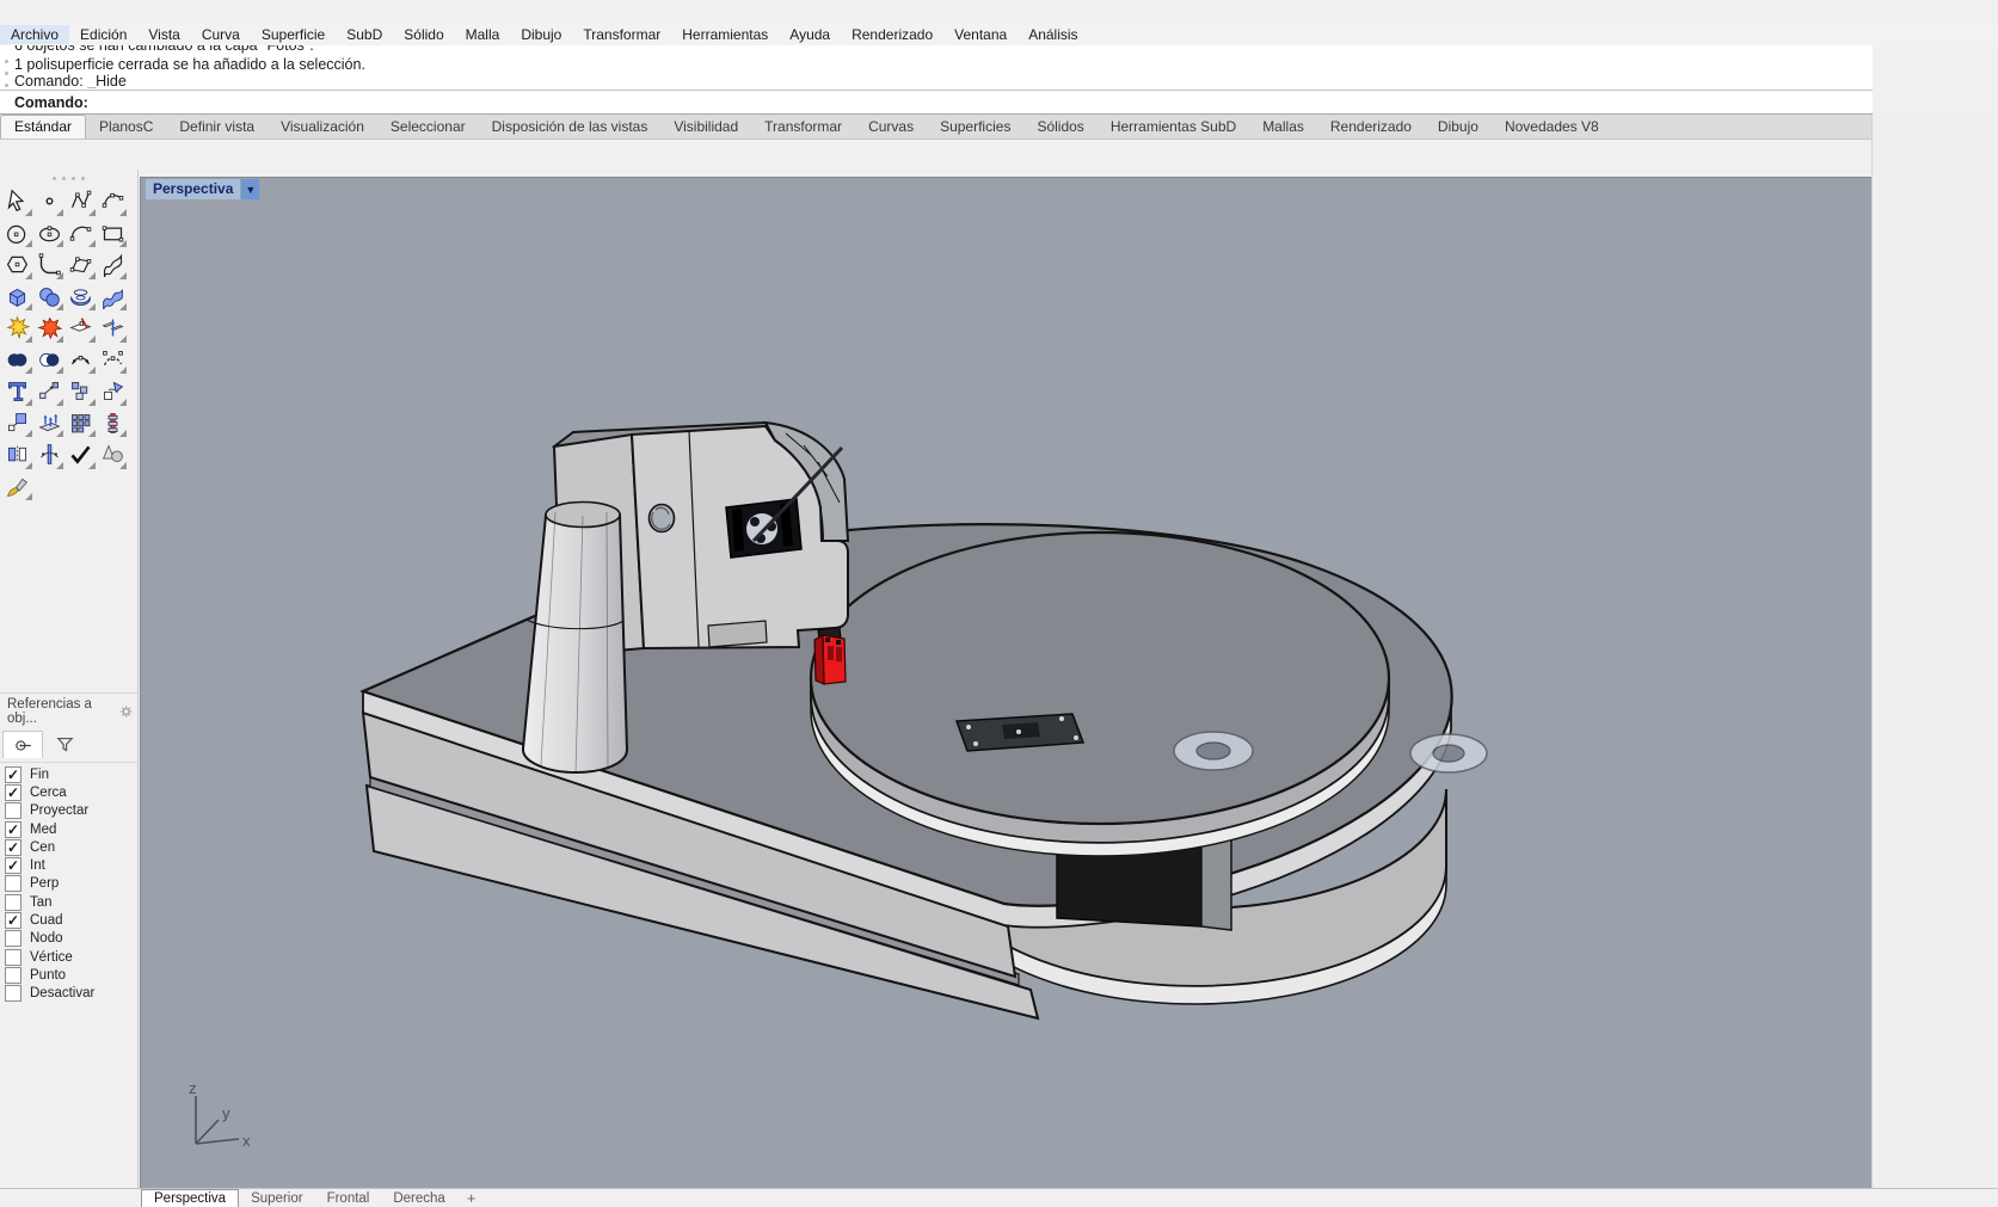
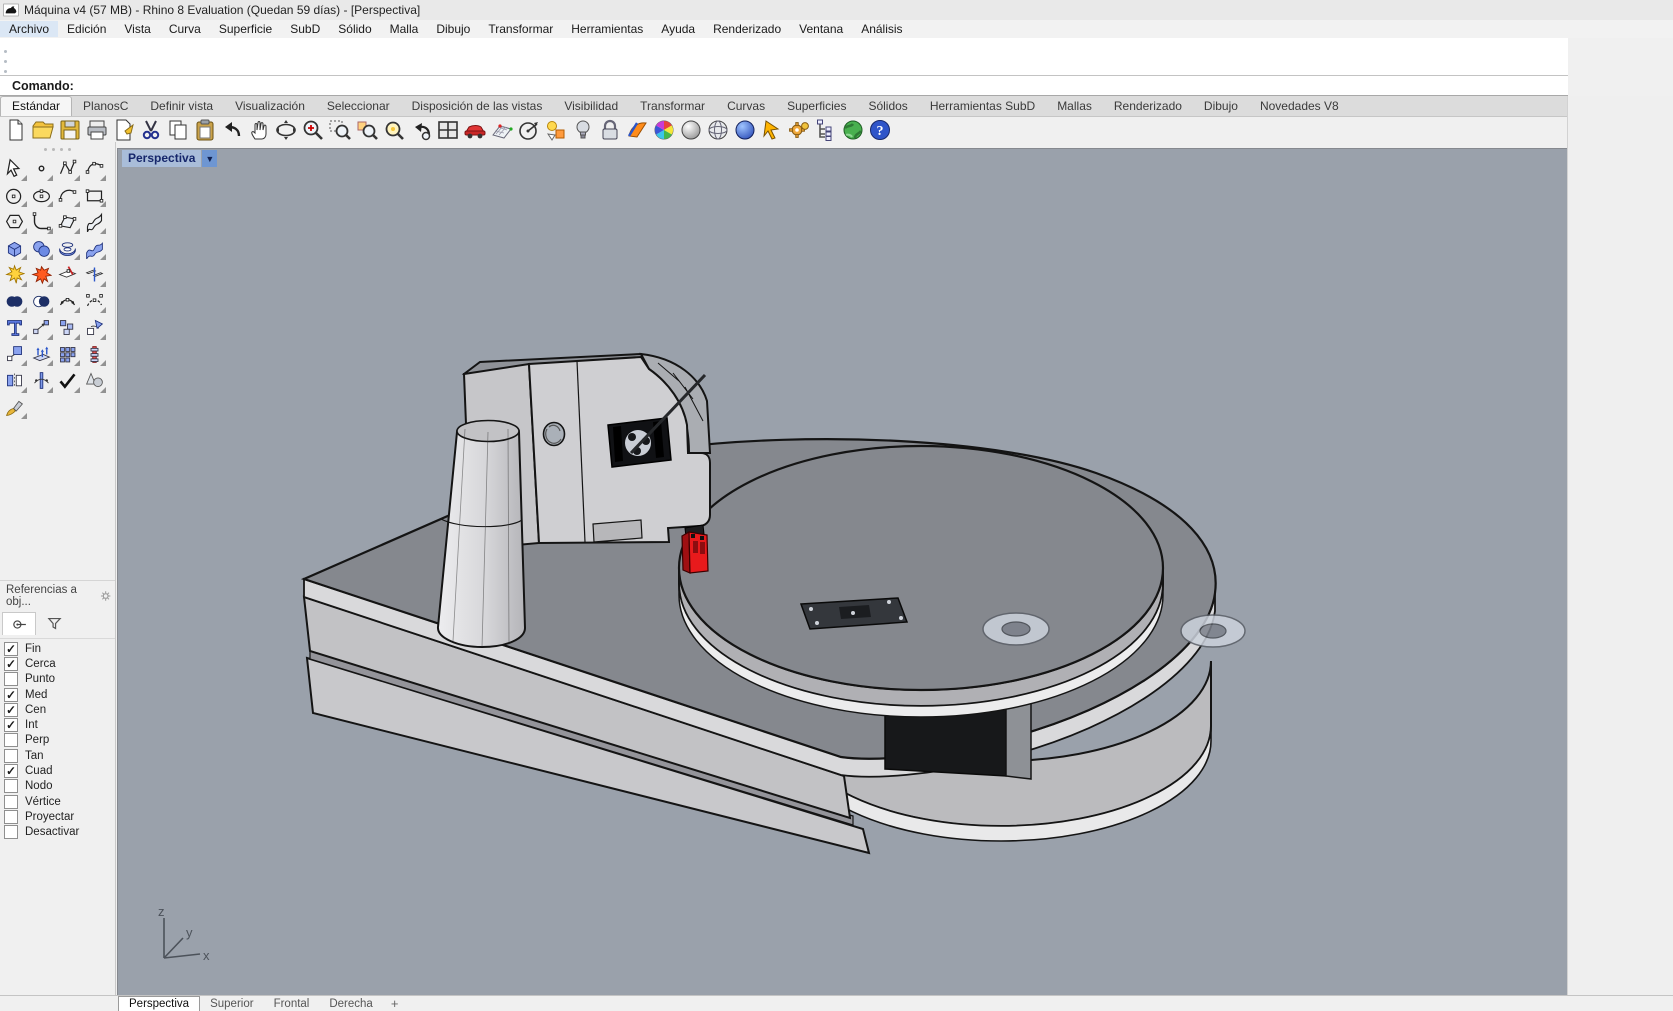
+ Máquina v4 (57 MB) - Rhino 8 Evaluation (Quedan 59 días) - [Perspectiva]
  Archivo
  Edición
  Vista
  Curva
  Superficie
  SubD
  Sólido
  Malla
  Dibujo
  Transformar
  Herramientas
  Ayuda
  Renderizado
  Ventana
  Análisis
- 6 objetos se han cambiado a la capa "Fotos".
- 1 polisuperficie cerrada se ha añadido a la selección.
- Comando: _Hide
  Comando:
  Estándar
  PlanosC
  Definir vista
  Visualización
  Seleccionar
  Disposición de las vistas
  Visibilidad
  Transformar
  Curvas
  Superficies
  Sólidos
  Herramientas SubD
  Mallas
  Renderizado
  Dibujo
  Novedades V8
+ ?
  Referencias a obj...
  ✓
  Fin
  ✓
  Cerca
- Proyectar
+ Punto
  ✓
  Med
  ✓
  Cen
  ✓
  Int
  Perp
  Tan
  ✓
  Cuad
  Nodo
  Vértice
- Punto
+ Proyectar
  Desactivar
  Perspectiva
  ▼
  z
  y
  x
  Perspectiva
  Superior
  Frontal
  Derecha
  +
